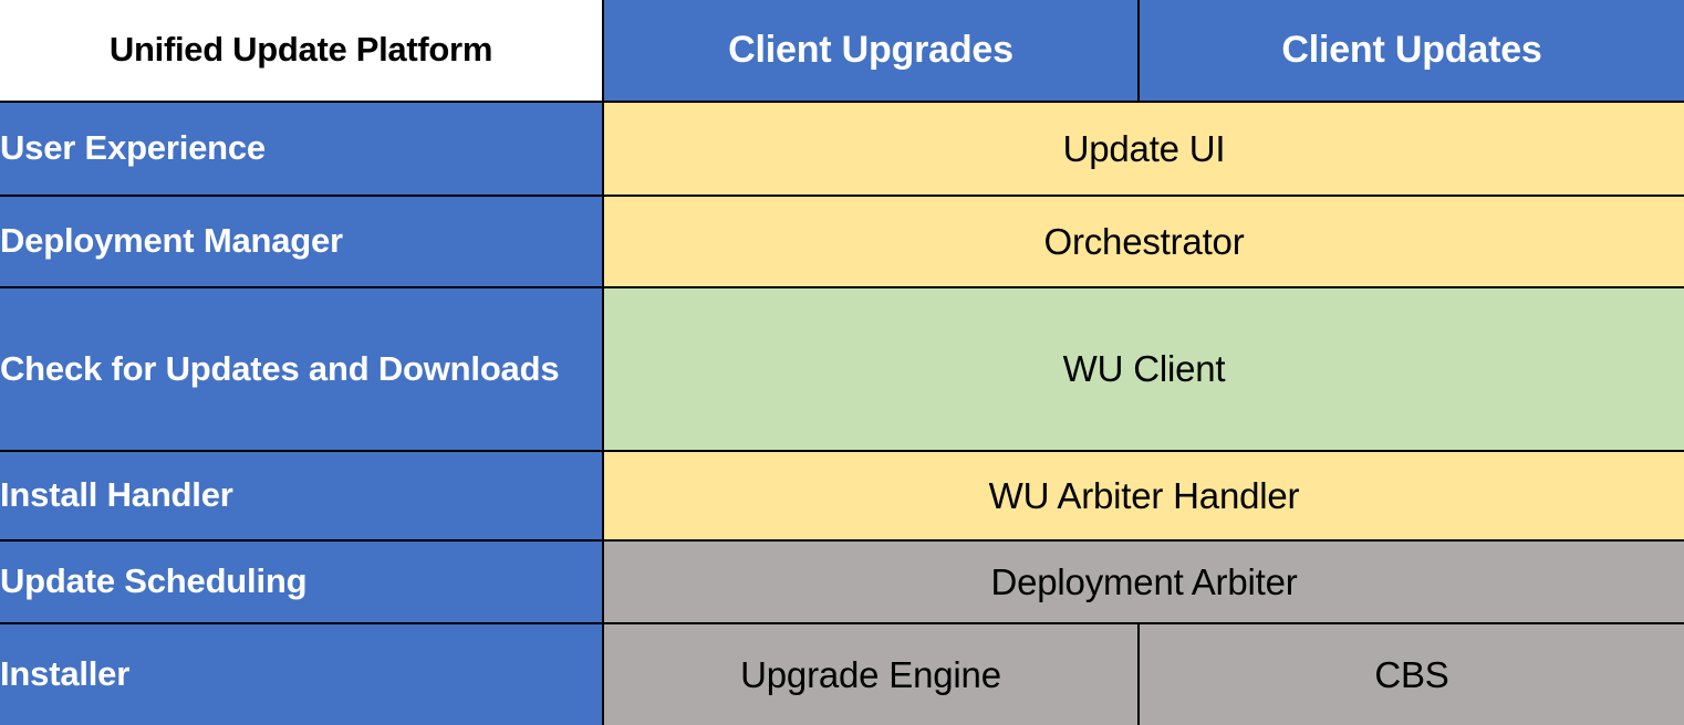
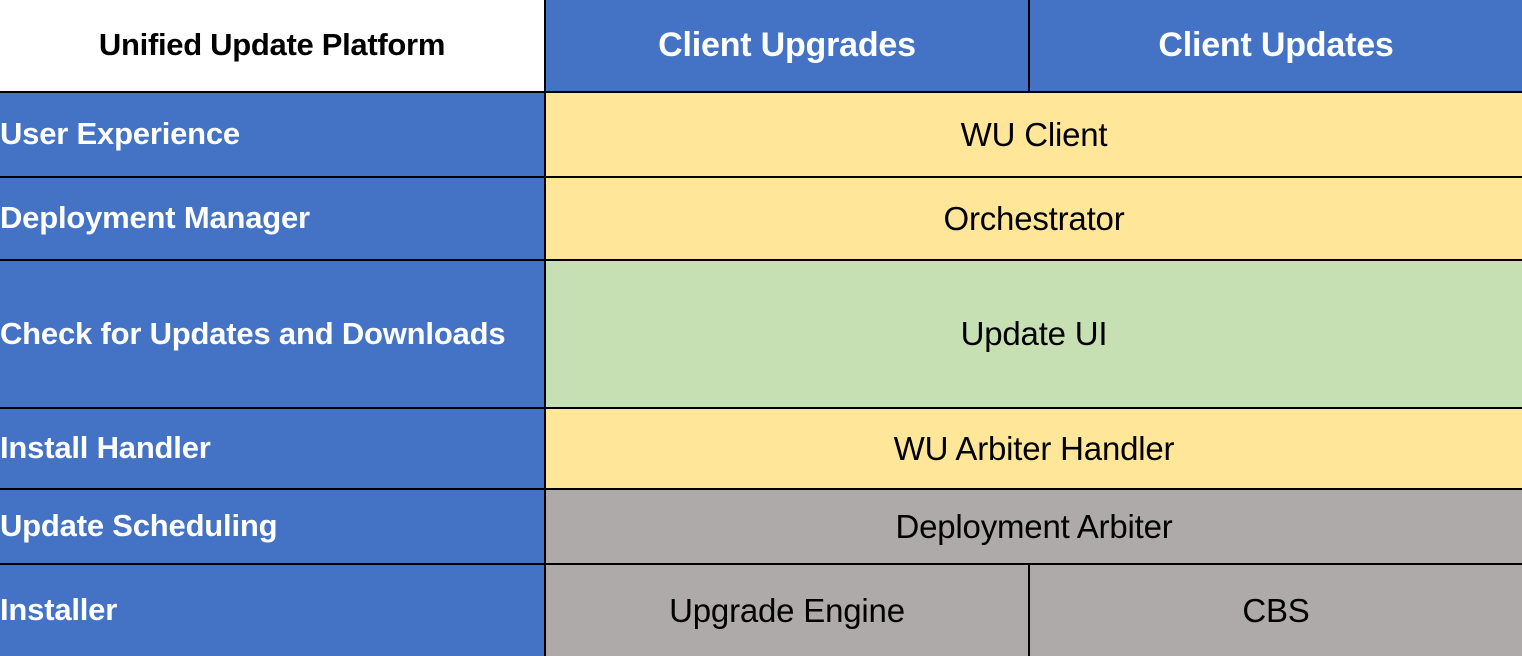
  Unified Update Platform	Client Upgrades	Client Updates
- User Experience	Update UI
+ User Experience	WU Client
  Deployment Manager	Orchestrator
- Check for Updates and Downloads	WU Client
+ Check for Updates and Downloads	Update UI
  Install Handler	WU Arbiter Handler
  Update Scheduling	Deployment Arbiter
  Installer	Upgrade Engine	CBS
